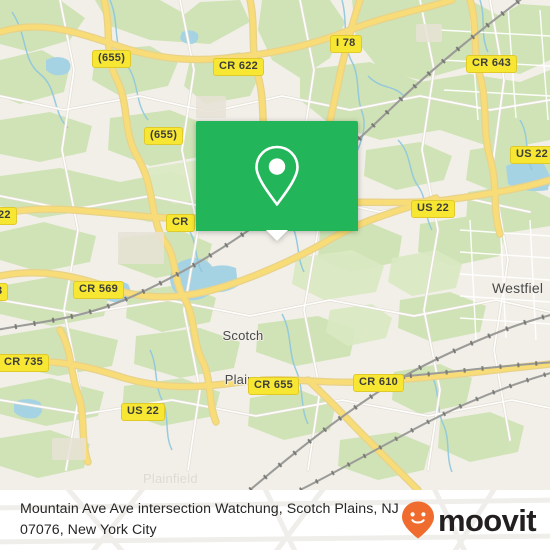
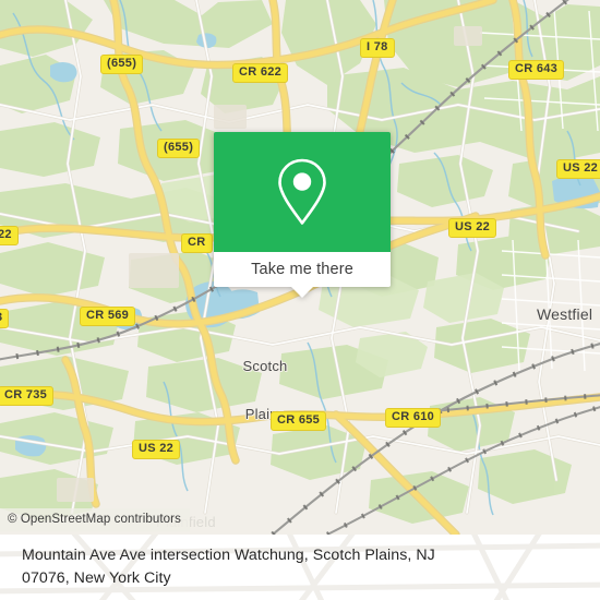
  Scotch
  Westfiel
  Plainfield
  (655)
  CR 622
  I 78
  CR 643
  (655)
  US 22
  CR
  US 22
  22
  CR 569
  CR 735
  US 22
  CR 655
  CR 610
+ © OpenStreetMap contributors
+ Take me there
  Mountain Ave Ave intersection Watchung, Scotch Plains, NJ 07076, New York City
- moovit
